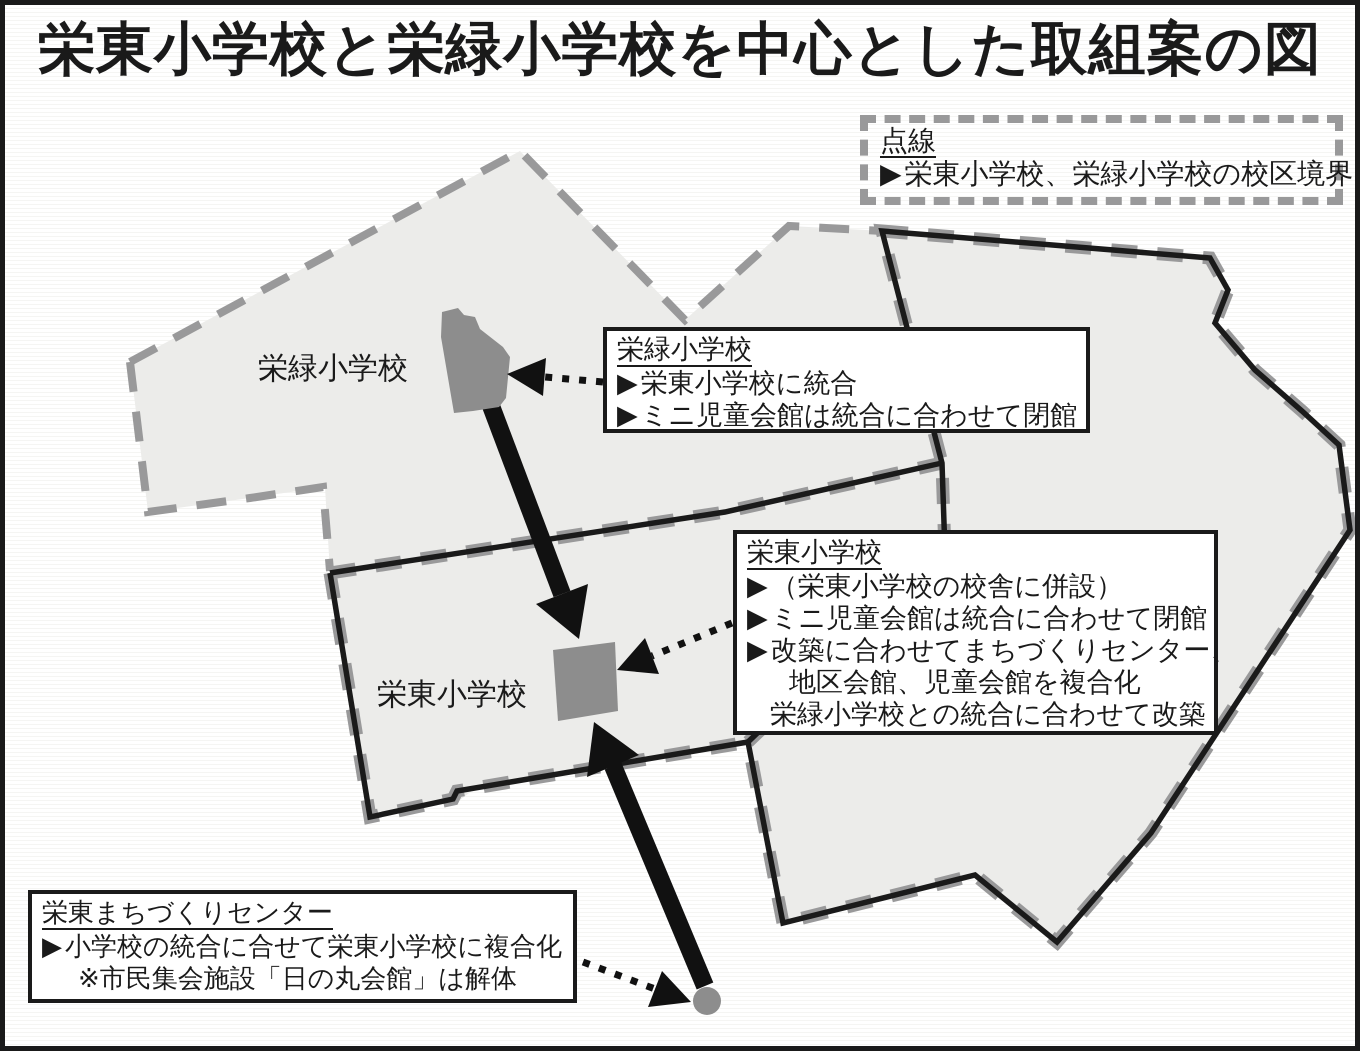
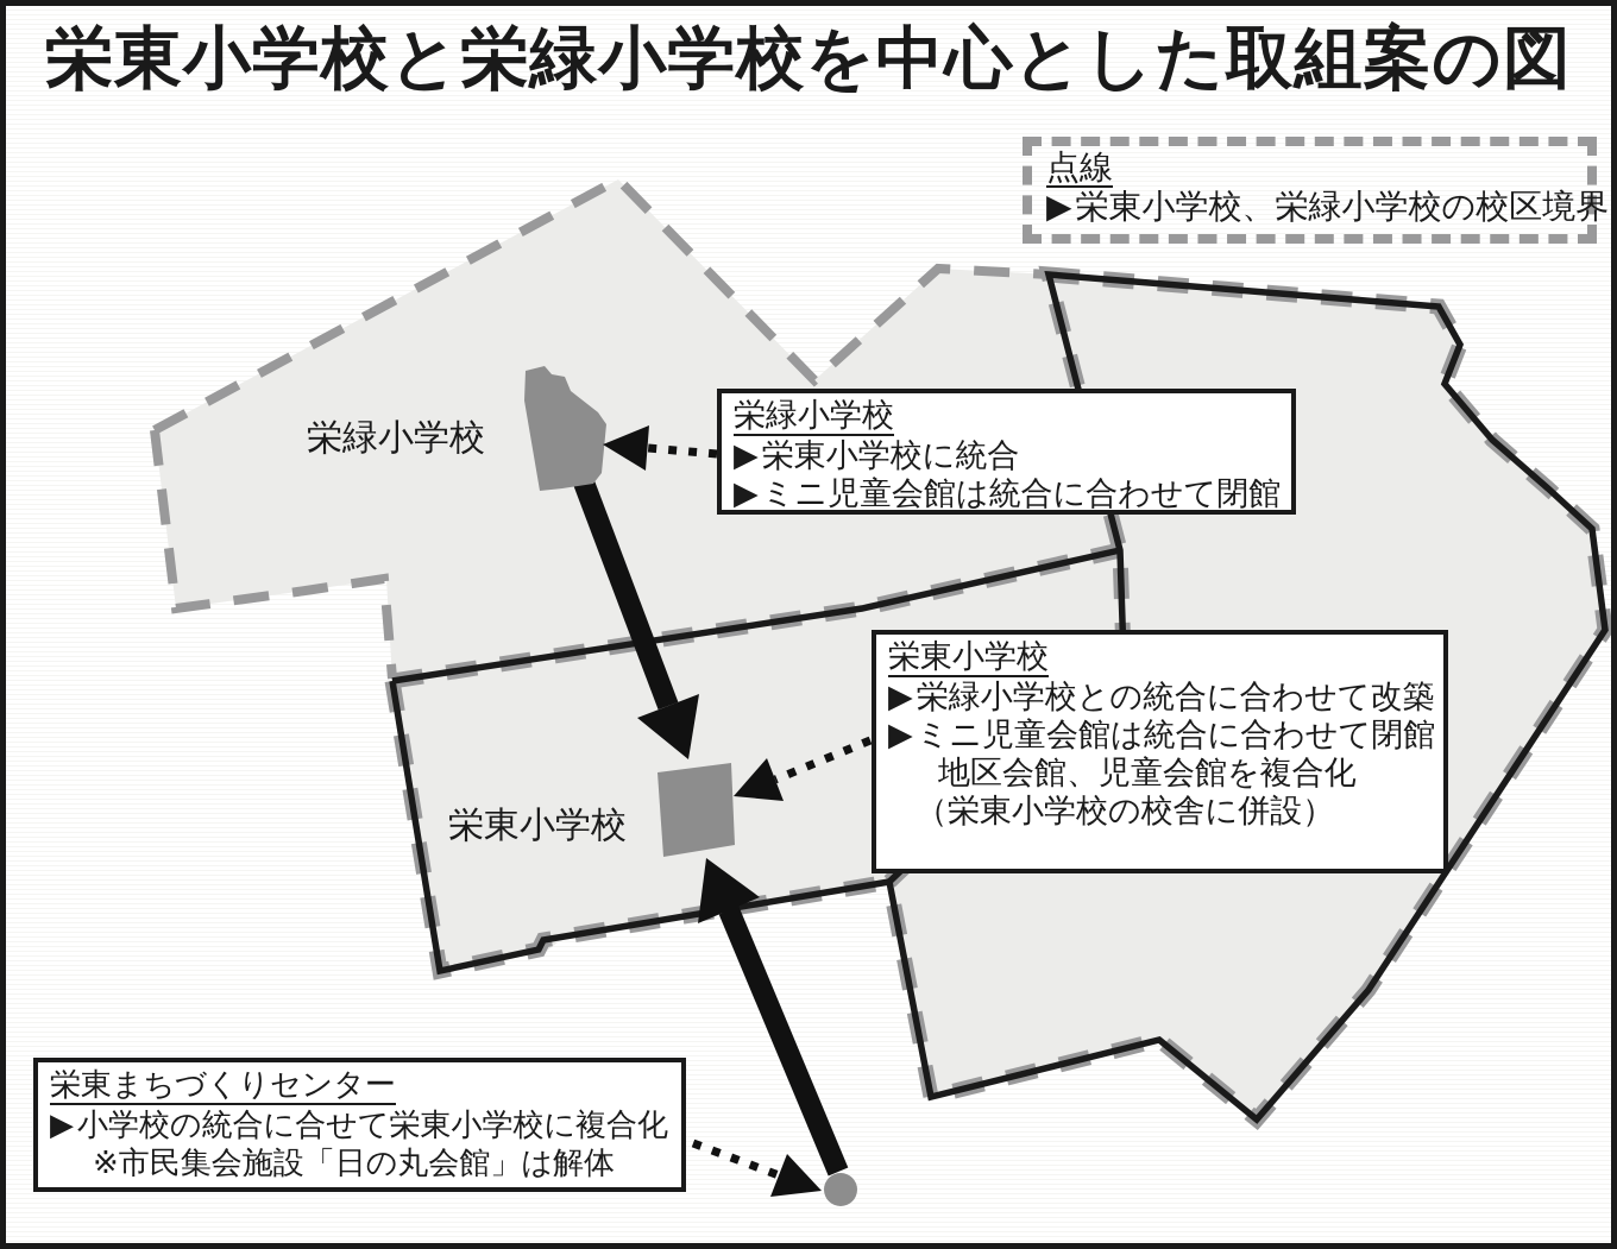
  栄東小学校と栄緑小学校を中心とした取組案の図
  栄緑小学校
  栄東小学校
  点線
  ▶栄東小学校、栄緑小学校の校区境界
  栄緑小学校
  ▶栄東小学校に統合
  ▶ミニ児童会館は統合に合わせて閉館
  栄東小学校
- ▶（栄東小学校の校舎に併設）
+ ▶栄緑小学校との統合に合わせて改築
  ▶ミニ児童会館は統合に合わせて閉館
- ▶改築に合わせてまちづくりセンター、
  地区会館、児童会館を複合化
- 栄緑小学校との統合に合わせて改築
+ （栄東小学校の校舎に併設）
  栄東まちづくりセンター
  ▶小学校の統合に合せて栄東小学校に複合化
  ※市民集会施設「日の丸会館」は解体
